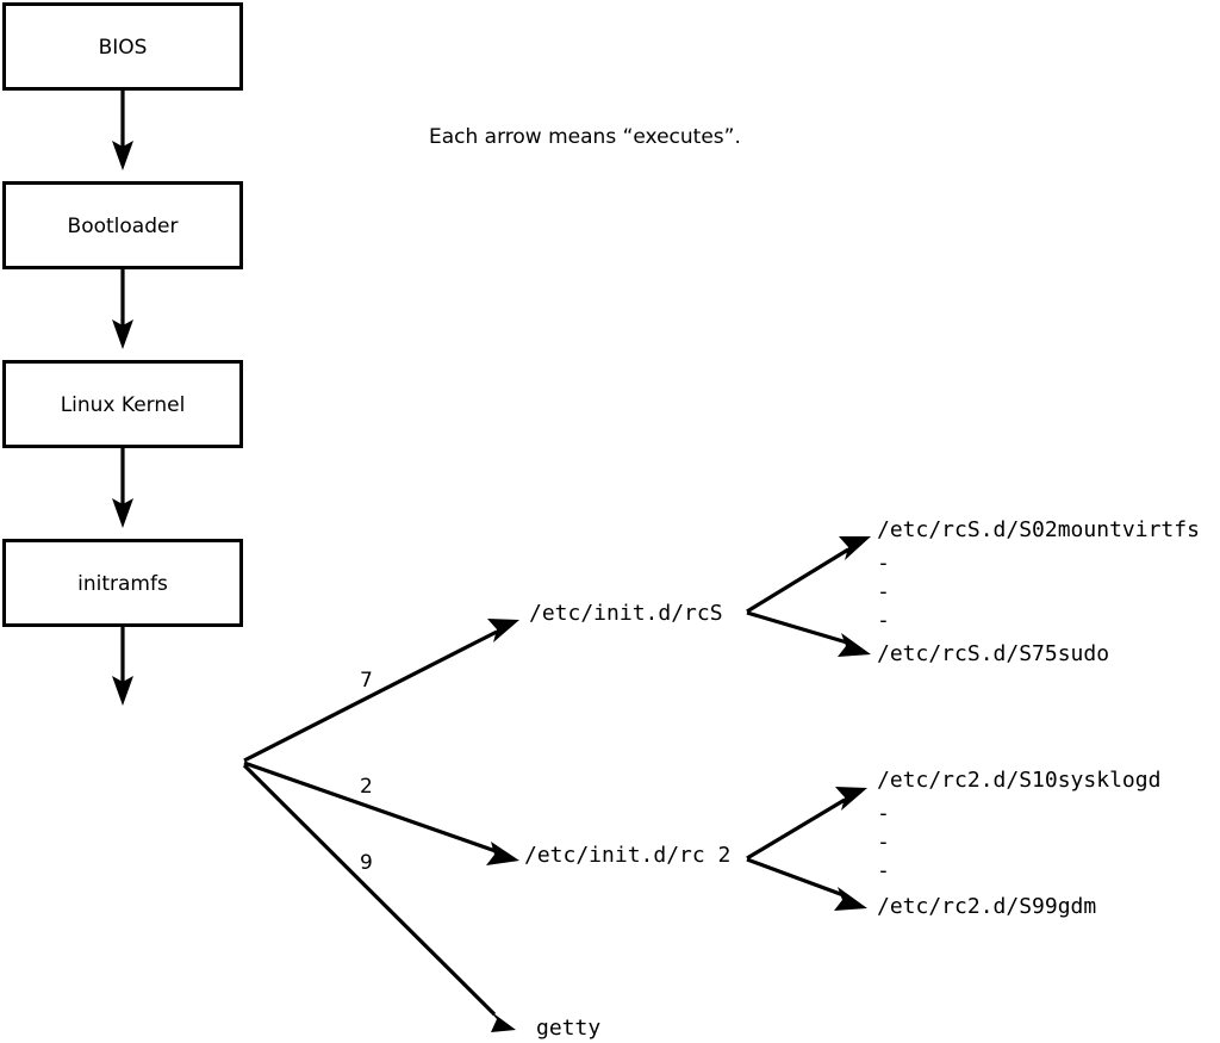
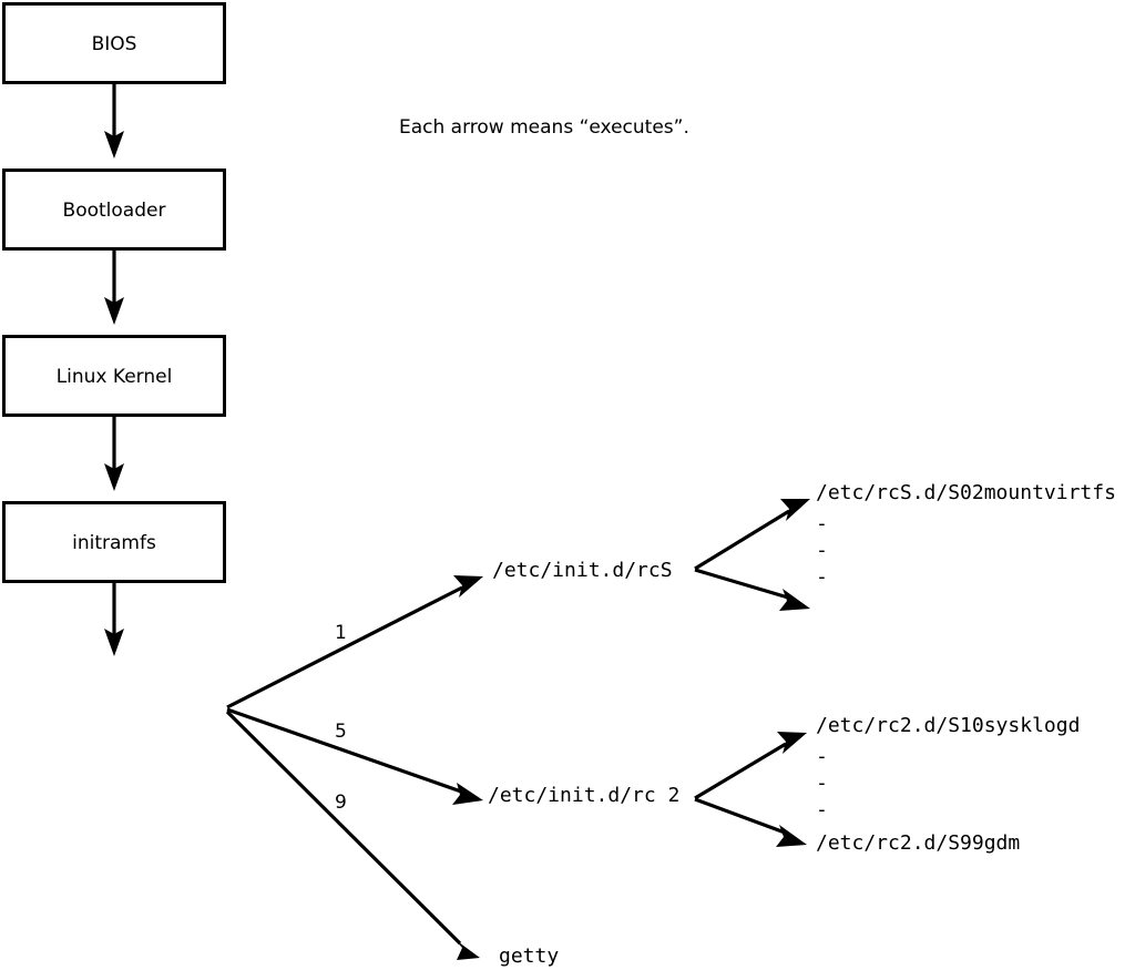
  BIOS
  Bootloader
  Linux Kernel
  initramfs
- 7
+ 1
- 2
+ 5
  9
  /etc/init.d/rcS
  /etc/init.d/rc 2
  getty
  /etc/rcS.d/S02mountvirtfs
  -
  -
  -
- /etc/rcS.d/S75sudo
  /etc/rc2.d/S10sysklogd
  -
  -
  -
  /etc/rc2.d/S99gdm
  Each arrow means “executes”.
